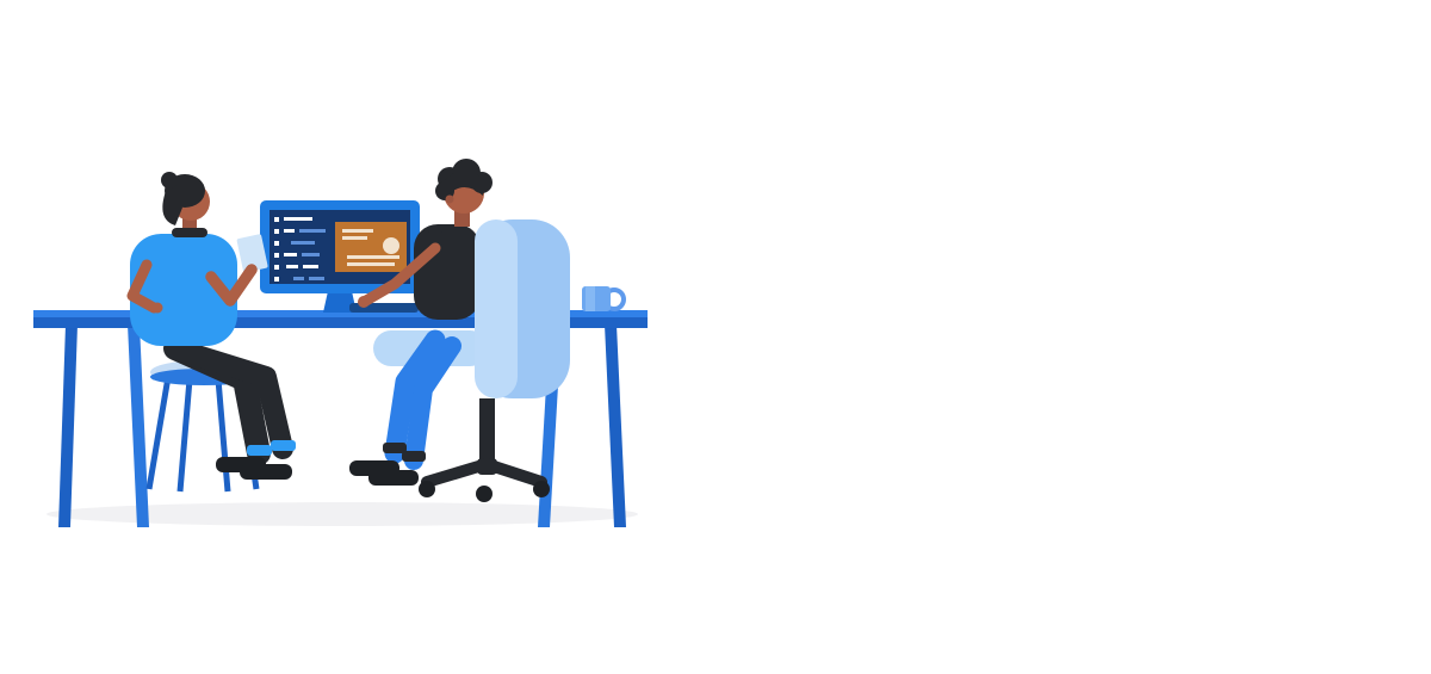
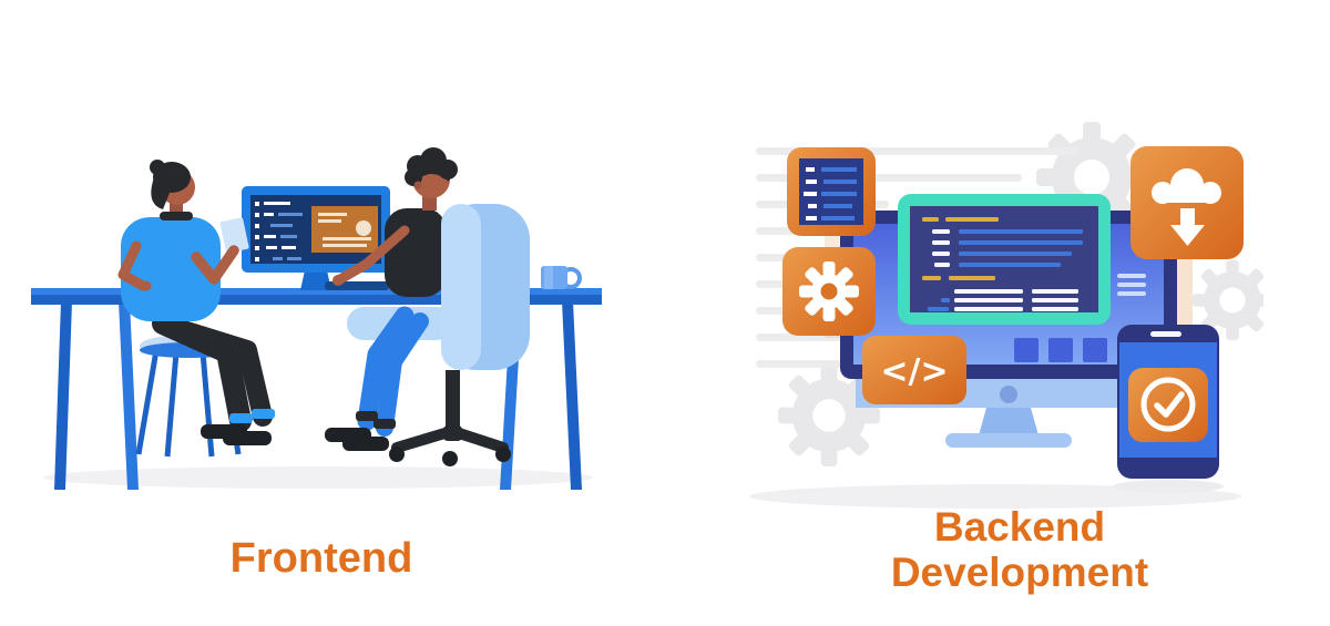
+ </>
+ Frontend
+ Backend Development
